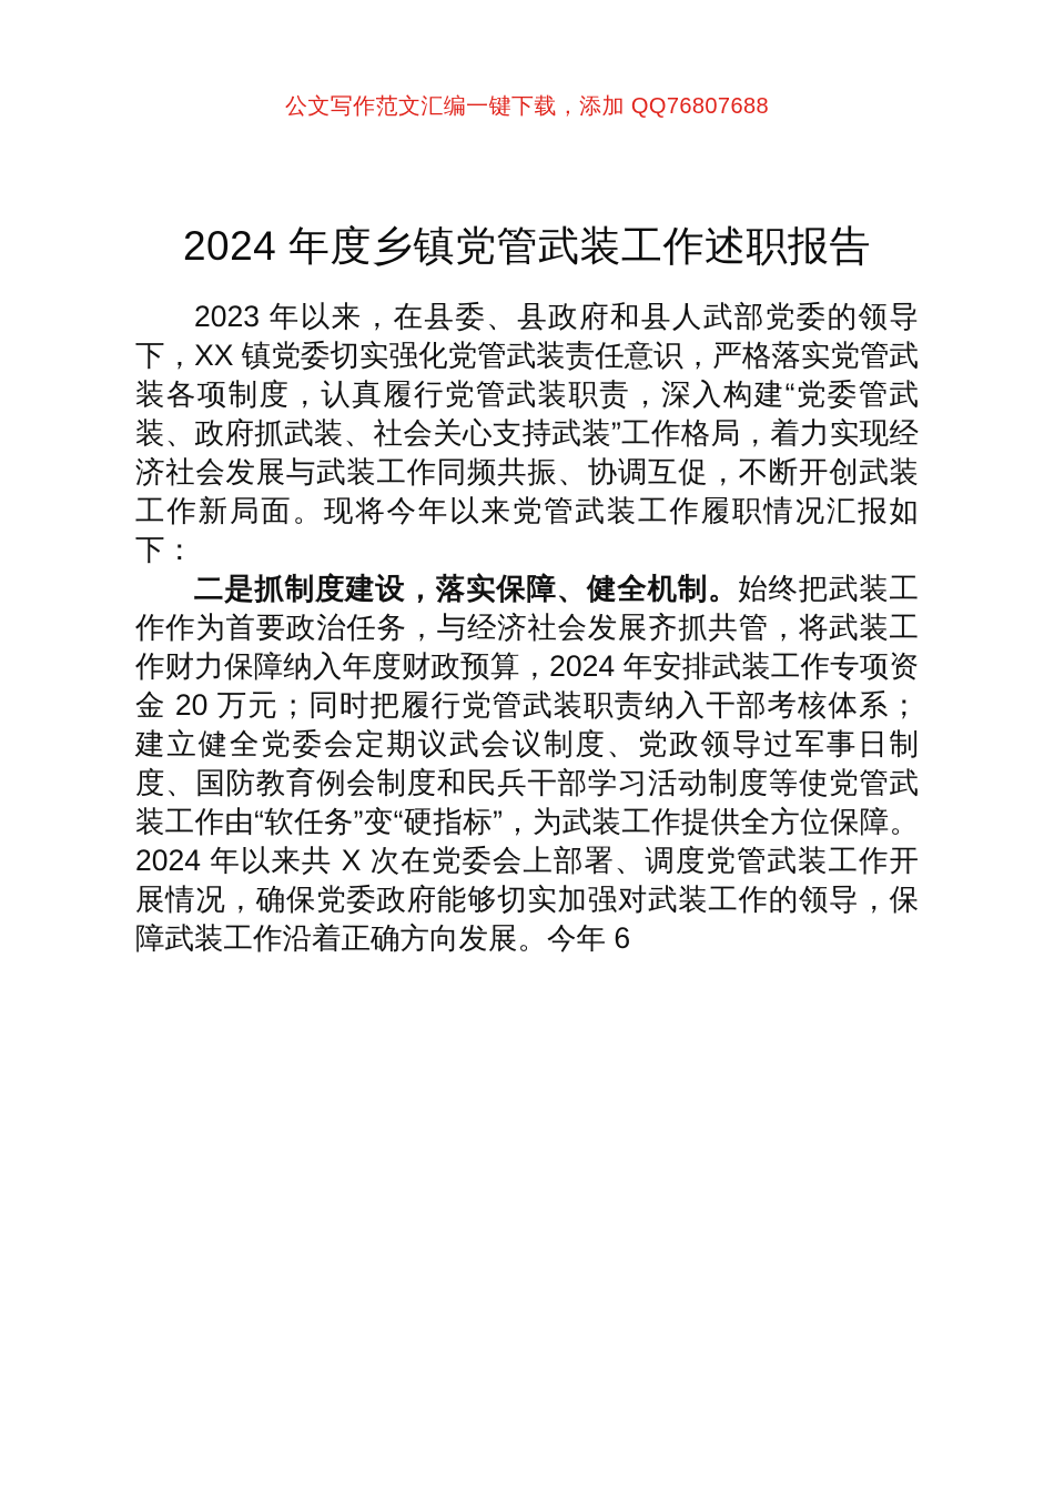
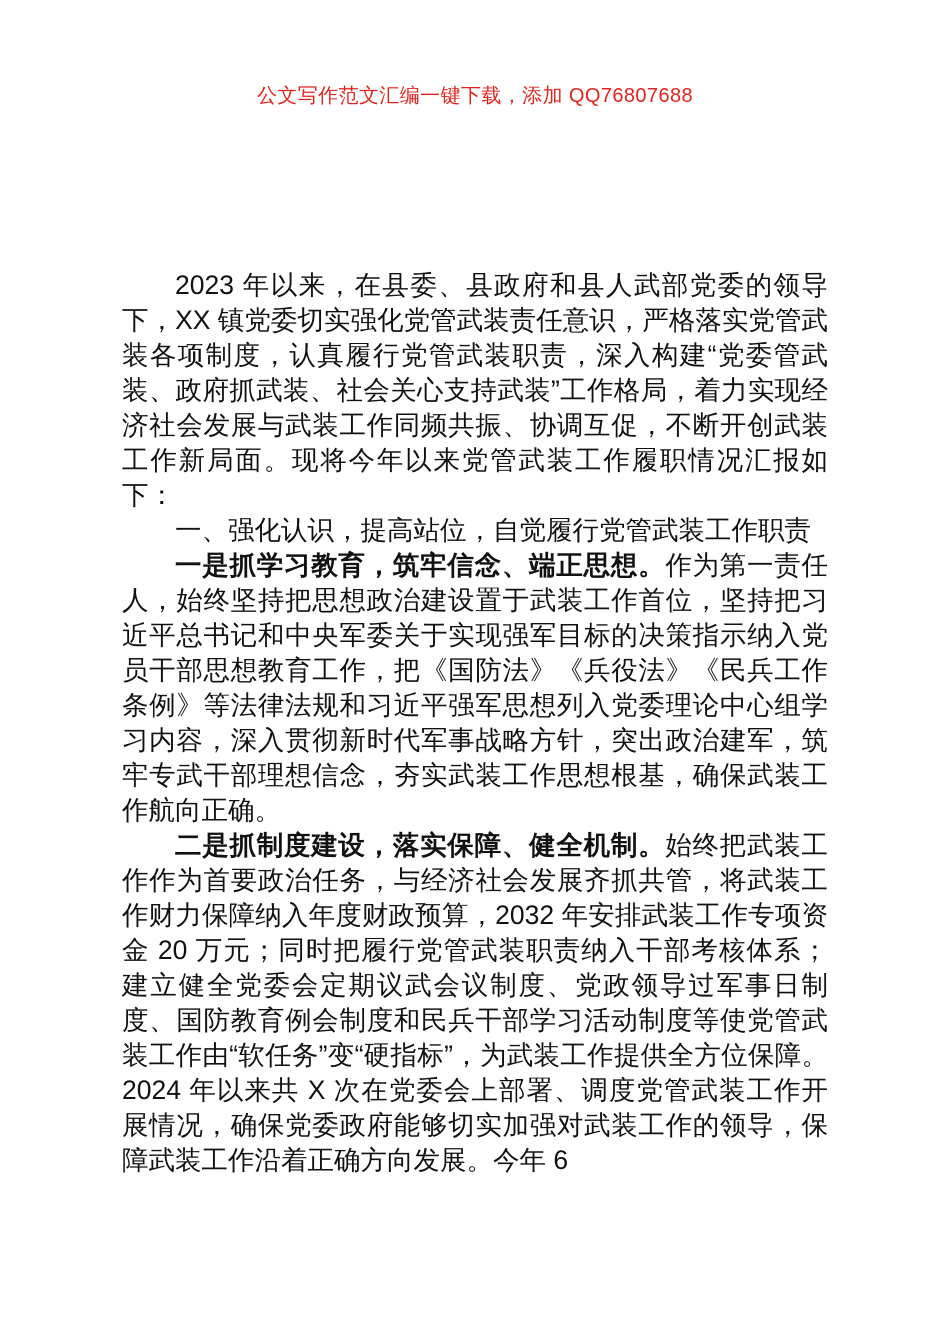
  公文写作范文汇编一键下载，添加 QQ76807688
- 2024 年度乡镇党管武装工作述职报告
  2023 年以来，在县委、县政府和县人武部党委的领导下，XX 镇党委切实强化党管武装责任意识，严格落实党管武装各项制度，认真履行党管武装职责，深入构建“党委管武装、政府抓武装、社会关心支持武装”工作格局，着力实现经济社会发展与武装工作同频共振、协调互促，不断开创武装工作新局面。现将今年以来党管武装工作履职情况汇报如下：
+ 一、强化认识，提高站位，自觉履行党管武装工作职责
+ 一是抓学习教育，筑牢信念、端正思想。作为第一责任人，始终坚持把思想政治建设置于武装工作首位，坚持把习近平总书记和中央军委关于实现强军目标的决策指示纳入党员干部思想教育工作，把《国防法》《兵役法》《民兵工作条例》等法律法规和习近平强军思想列入党委理论中心组学习内容，深入贯彻新时代军事战略方针，突出政治建军，筑牢专武干部理想信念，夯实武装工作思想根基，确保武装工作航向正确。
- 二是抓制度建设，落实保障、健全机制。始终把武装工作作为首要政治任务，与经济社会发展齐抓共管，将武装工作财力保障纳入年度财政预算，2024 年安排武装工作专项资金 20 万元；同时把履行党管武装职责纳入干部考核体系；建立健全党委会定期议武会议制度、党政领导过军事日制度、国防教育例会制度和民兵干部学习活动制度等使党管武装工作由“软任务”变“硬指标”，为武装工作提供全方位保障。2024 年以来共 X 次在党委会上部署、调度党管武装工作开展情况，确保党委政府能够切实加强对武装工作的领导，保障武装工作沿着正确方向发展。今年 6
+ 二是抓制度建设，落实保障、健全机制。始终把武装工作作为首要政治任务，与经济社会发展齐抓共管，将武装工作财力保障纳入年度财政预算，2032 年安排武装工作专项资金 20 万元；同时把履行党管武装职责纳入干部考核体系；建立健全党委会定期议武会议制度、党政领导过军事日制度、国防教育例会制度和民兵干部学习活动制度等使党管武装工作由“软任务”变“硬指标”，为武装工作提供全方位保障。2024 年以来共 X 次在党委会上部署、调度党管武装工作开展情况，确保党委政府能够切实加强对武装工作的领导，保障武装工作沿着正确方向发展。今年 6
